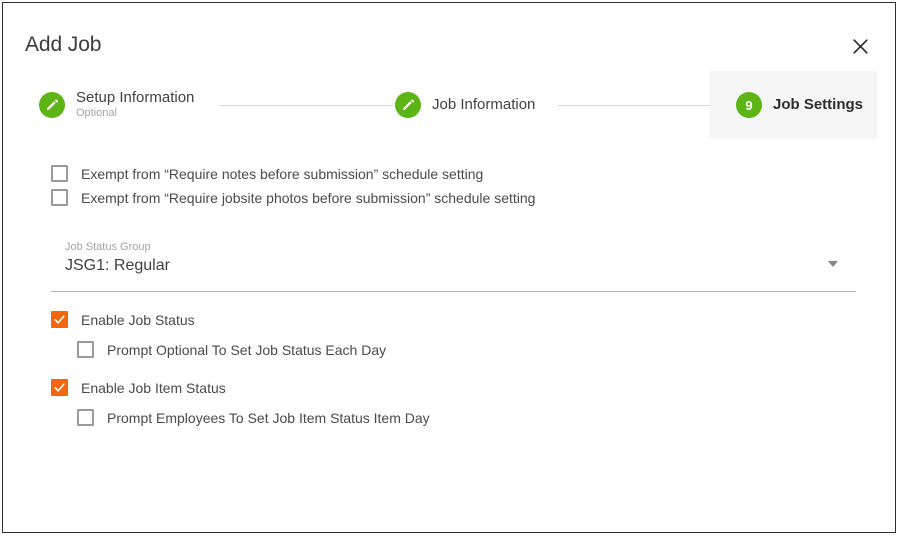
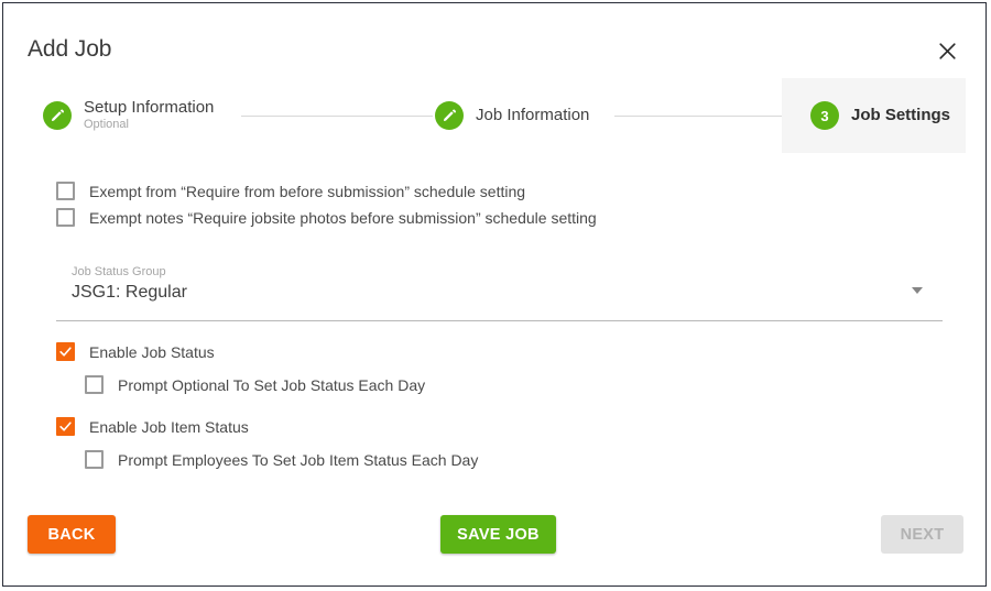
  Add Job
  Setup Information
  Optional
  Job Information
- 9
+ 3
  Job Settings
- Exempt from “Require notes before submission” schedule setting
+ Exempt from “Require from before submission” schedule setting
- Exempt from “Require jobsite photos before submission” schedule setting
+ Exempt notes “Require jobsite photos before submission” schedule setting
  Job Status Group
  JSG1: Regular
  Enable Job Status
  Prompt Optional To Set Job Status Each Day
  Enable Job Item Status
- Prompt Employees To Set Job Item Status Item Day
+ Prompt Employees To Set Job Item Status Each Day
+ BACK
+ SAVE JOB
+ NEXT
